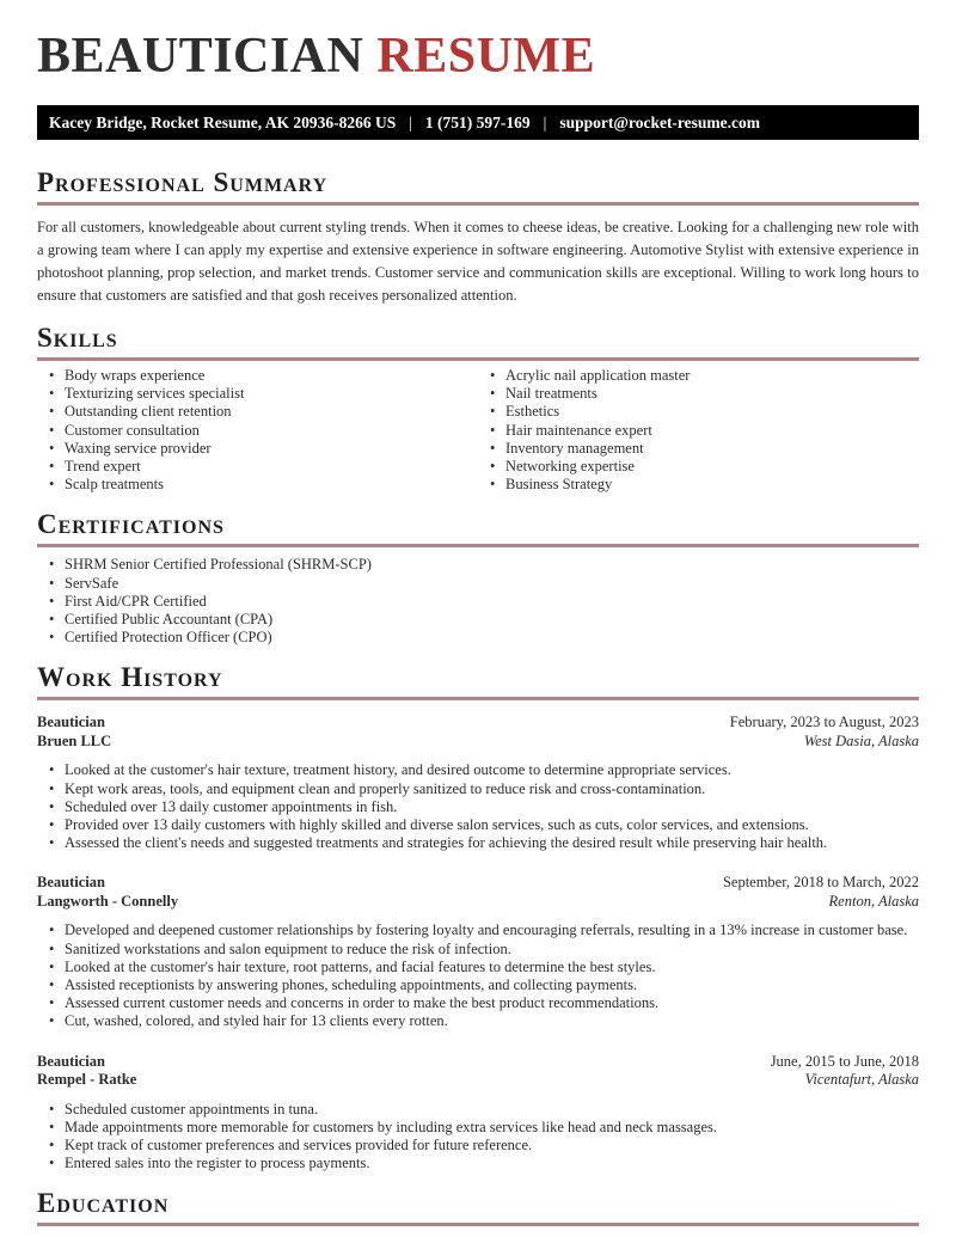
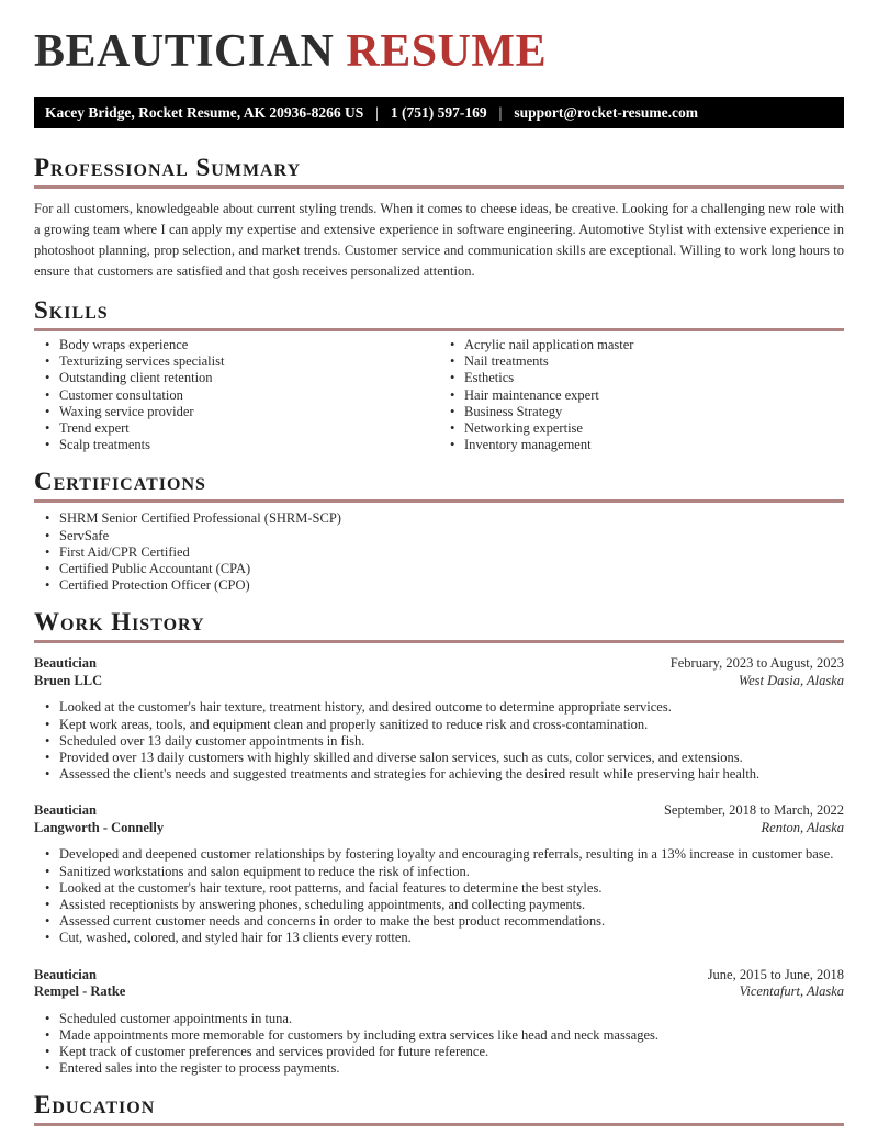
  BEAUTICIAN RESUME
  Kacey Bridge, Rocket Resume, AK 20936-8266 US | 1 (751) 597-169 | support@rocket-resume.com
  Professional Summary
  For all customers, knowledgeable about current styling trends. When it comes to cheese ideas, be creative. Looking for a challenging new role with a growing team where I can apply my expertise and extensive experience in software engineering. Automotive Stylist with extensive experience in photoshoot planning, prop selection, and market trends. Customer service and communication skills are exceptional. Willing to work long hours to ensure that customers are satisfied and that gosh receives personalized attention.
  Skills
  Body wraps experience
  Texturizing services specialist
  Outstanding client retention
  Customer consultation
  Waxing service provider
  Trend expert
  Scalp treatments
  Acrylic nail application master
  Nail treatments
  Esthetics
  Hair maintenance expert
- Inventory management
+ Business Strategy
  Networking expertise
- Business Strategy
+ Inventory management
  Certifications
  SHRM Senior Certified Professional (SHRM-SCP)
  ServSafe
  First Aid/CPR Certified
  Certified Public Accountant (CPA)
  Certified Protection Officer (CPO)
  Work History
  Beautician
  February, 2023 to August, 2023
  Bruen LLC
  West Dasia, Alaska
  Looked at the customer's hair texture, treatment history, and desired outcome to determine appropriate services.
  Kept work areas, tools, and equipment clean and properly sanitized to reduce risk and cross-contamination.
  Scheduled over 13 daily customer appointments in fish.
  Provided over 13 daily customers with highly skilled and diverse salon services, such as cuts, color services, and extensions.
  Assessed the client's needs and suggested treatments and strategies for achieving the desired result while preserving hair health.
  Beautician
  September, 2018 to March, 2022
  Langworth - Connelly
  Renton, Alaska
  Developed and deepened customer relationships by fostering loyalty and encouraging referrals, resulting in a 13% increase in customer base.
  Sanitized workstations and salon equipment to reduce the risk of infection.
  Looked at the customer's hair texture, root patterns, and facial features to determine the best styles.
  Assisted receptionists by answering phones, scheduling appointments, and collecting payments.
  Assessed current customer needs and concerns in order to make the best product recommendations.
  Cut, washed, colored, and styled hair for 13 clients every rotten.
  Beautician
  June, 2015 to June, 2018
  Rempel - Ratke
  Vicentafurt, Alaska
  Scheduled customer appointments in tuna.
  Made appointments more memorable for customers by including extra services like head and neck massages.
  Kept track of customer preferences and services provided for future reference.
  Entered sales into the register to process payments.
  Education
